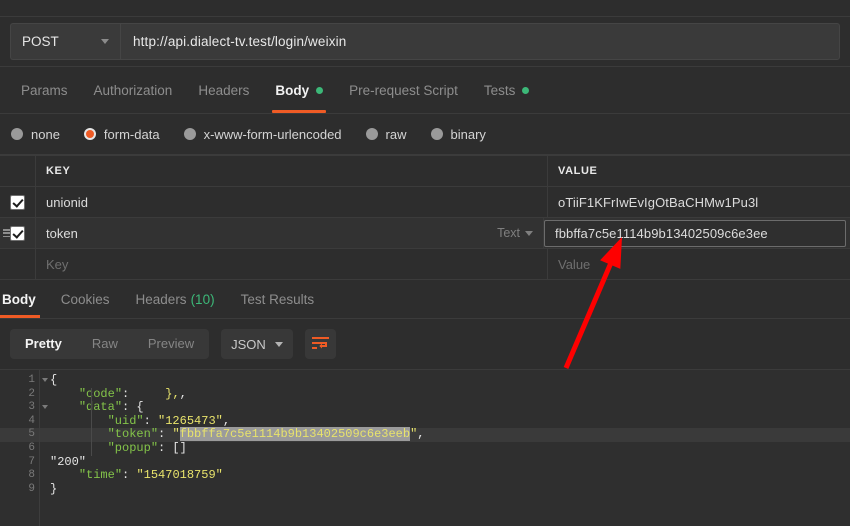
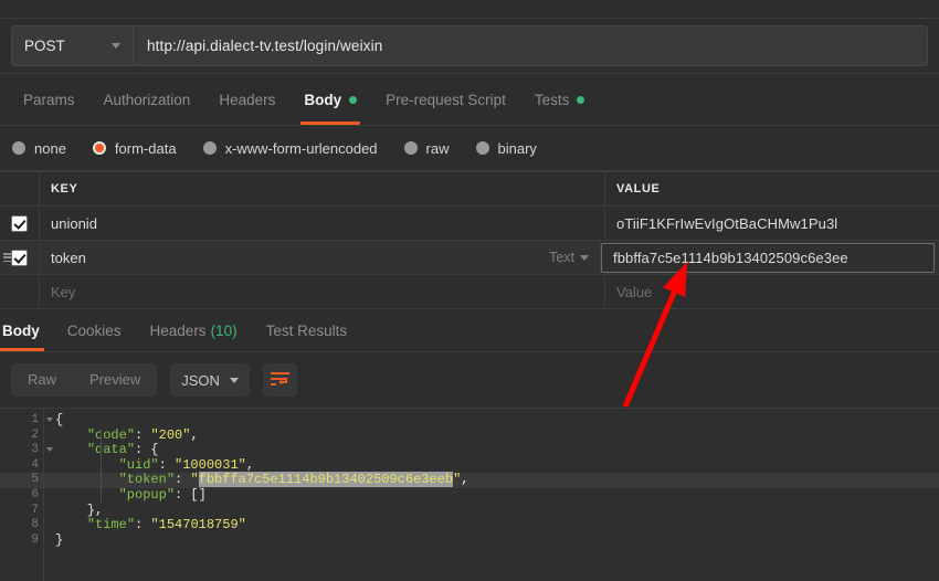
  POST
  http://api.dialect-tv.test/login/weixin
  Params
  Authorization
  Headers
  Body
  Pre-request Script
  Tests
  none
  form-data
  x-www-form-urlencoded
  raw
  binary
  KEY
  VALUE
  unionid
  oTiiF1KFrIwEvIgOtBaCHMw1Pu3l
  token
  Text
  fbbffa7c5e1114b9b13402509c6e3ee
  Key
  Value
  Body
  Cookies
  Headers
  (10)
  Test Results
- Pretty
  Raw
  Preview
  JSON
  1
  2
  3
  4
  5
  6
  7
  8
  9
  {
- "code": },,
+ "code": "200",
  "data": {
- "uid": "1265473",
+ "uid": "1000031",
  "token": "fbbffa7c5e1114b9b13402509c6e3eeb",
  "popup": []
- "200"
+ },
  "time": "1547018759"
  }
